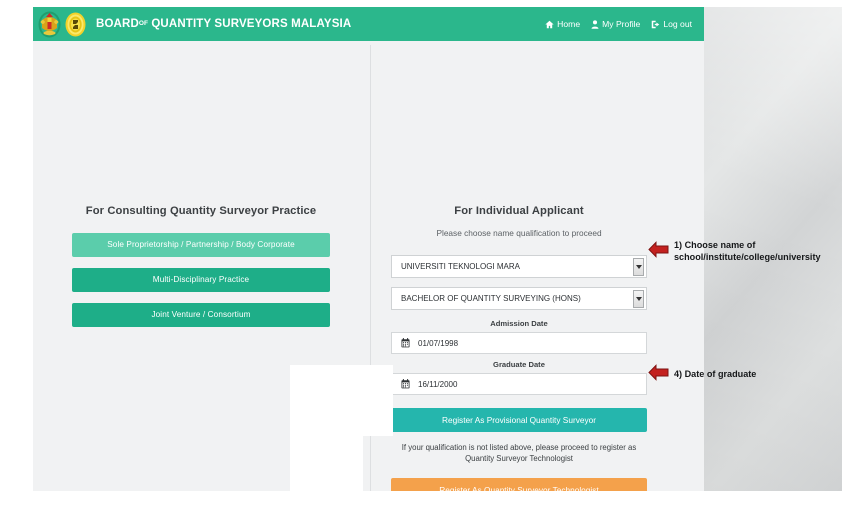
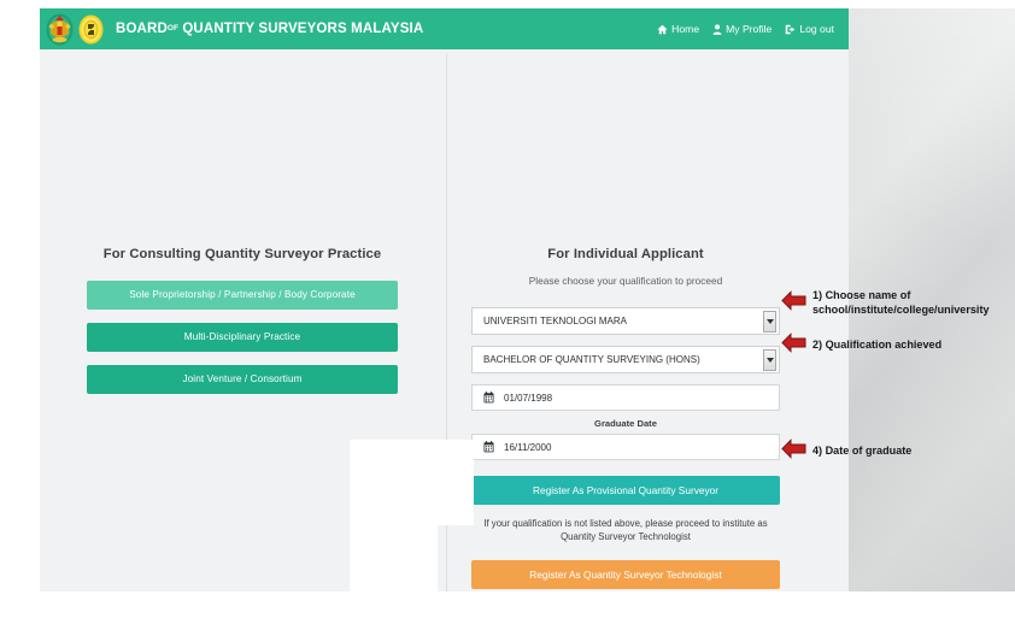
  BOARD QUANTITY SURVEYORS MALAYSIA
  Home
  My Profile
  Log out
  For Consulting Quantity Surveyor Practice
  Sole Proprietorship / Partnership / Body Corporate
  Multi-Disciplinary Practice
  Joint Venture / Consortium
  For Individual Applicant
- Please choose name qualification to proceed
+ Please choose your qualification to proceed
  UNIVERSITI TEKNOLOGI MARA
  BACHELOR OF QUANTITY SURVEYING (HONS)
- Admission Date
  01/07/1998
  Graduate Date
  16/11/2000
  Register As Provisional Quantity Surveyor
- If your qualification is not listed above, please proceed to register as Quantity Surveyor Technologist
+ If your qualification is not listed above, please proceed to institute as Quantity Surveyor Technologist
  Register As Quantity Surveyor Technologist
  1) Choose name of
  school/institute/college/university
+ 2) Qualification achieved
  4) Date of graduate
